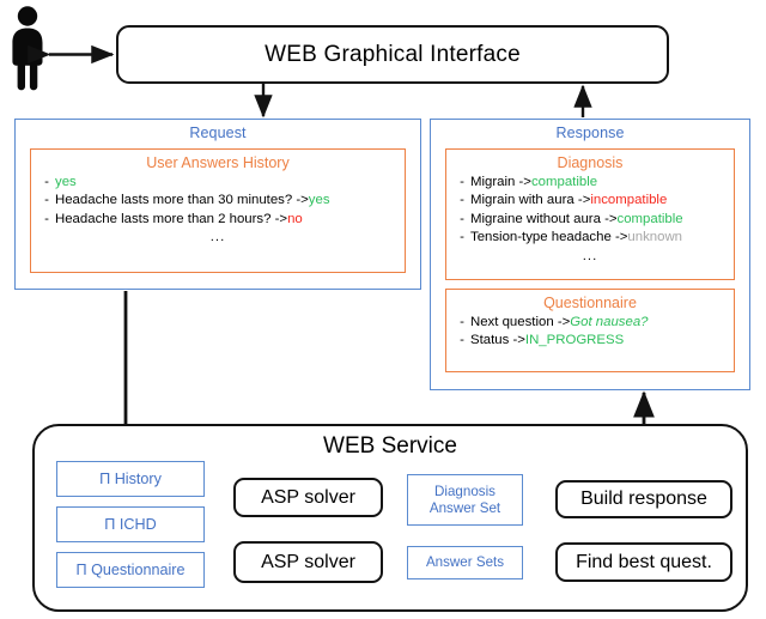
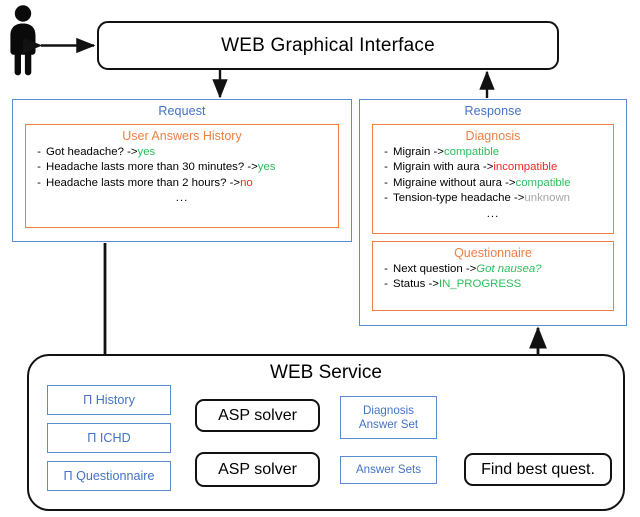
  WEB Graphical Interface
  Request
  User Answers History
  -
+ Got headache? ->
  yes
  -
  Headache lasts more than 30 minutes? ->
  yes
  -
  Headache lasts more than 2 hours? ->
  no
  ...
  Response
  Diagnosis
  -
  Migrain ->
  compatible
  -
  Migrain with aura ->
  incompatible
  -
  Migraine without aura ->
  compatible
  -
  Tension-type headache ->
  unknown
  ...
  Questionnaire
  -
  Next question ->
  Got nausea?
  -
  Status ->
  IN_PROGRESS
  WEB Service
  Π History
  Π ICHD
  Π Questionnaire
  ASP solver
  ASP solver
  Diagnosis
  Answer Set
  Answer Sets
- Build response
  Find best quest.
